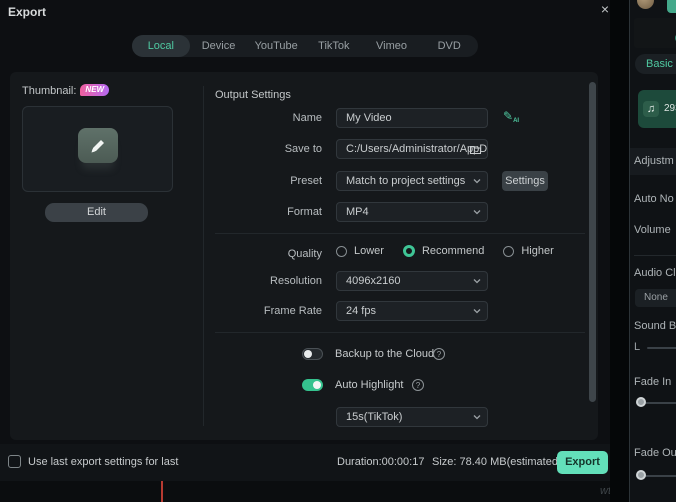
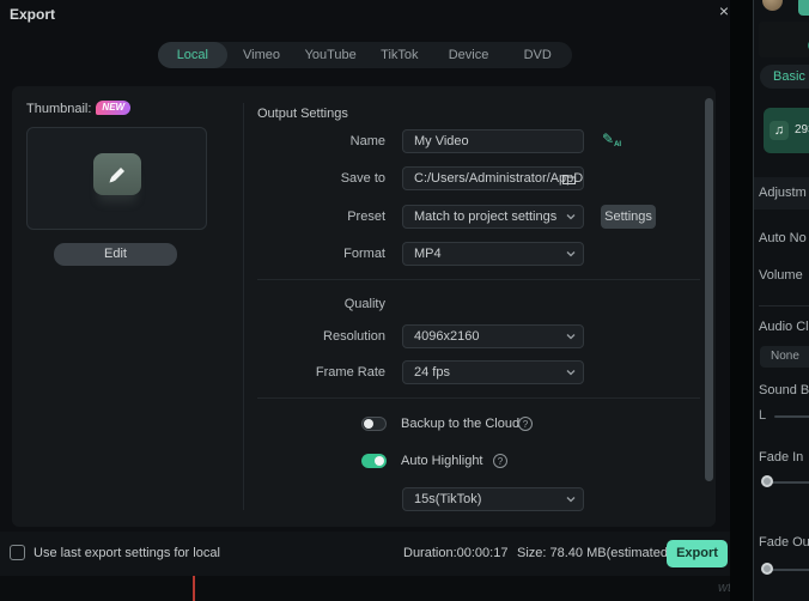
  Basic
  ♫
  Adjustm
  Auto No
  Volume
  Audio Cl
  None
  Sound B
  L
  Fade In
  Fade Ou
  Export
  ×
  Local
- Device
+ Vimeo
  YouTube
  TikTok
- Vimeo
+ Device
  DVD
  Thumbnail: NEW
  Edit
  Output Settings
  Name
  My Video
  Save to
  C:/Users/Administrator/ApD
  Preset
  Match to project settings
  Settings
  Format
  MP4
  Quality
- Lower
- Recommend
- Higher
  Resolution
  4096x2160
  Frame Rate
  24 fps
  Backup to the Cloud
  ?
  Auto Highlight
  ?
  15s(TikTok)
- Use last export settings for last
+ Use last export settings for local
  Duration:00:00:17
  Size: 78.40 MB(estimated
  Export
